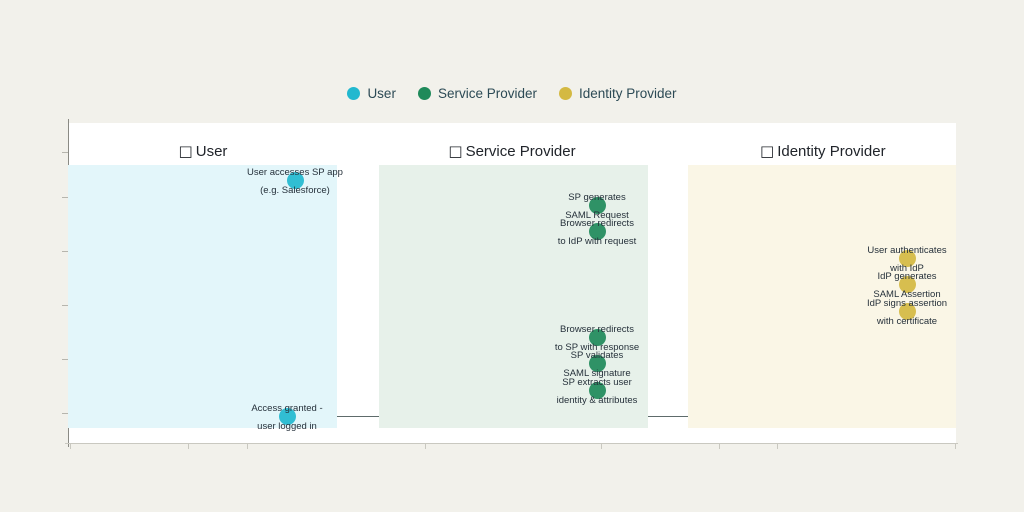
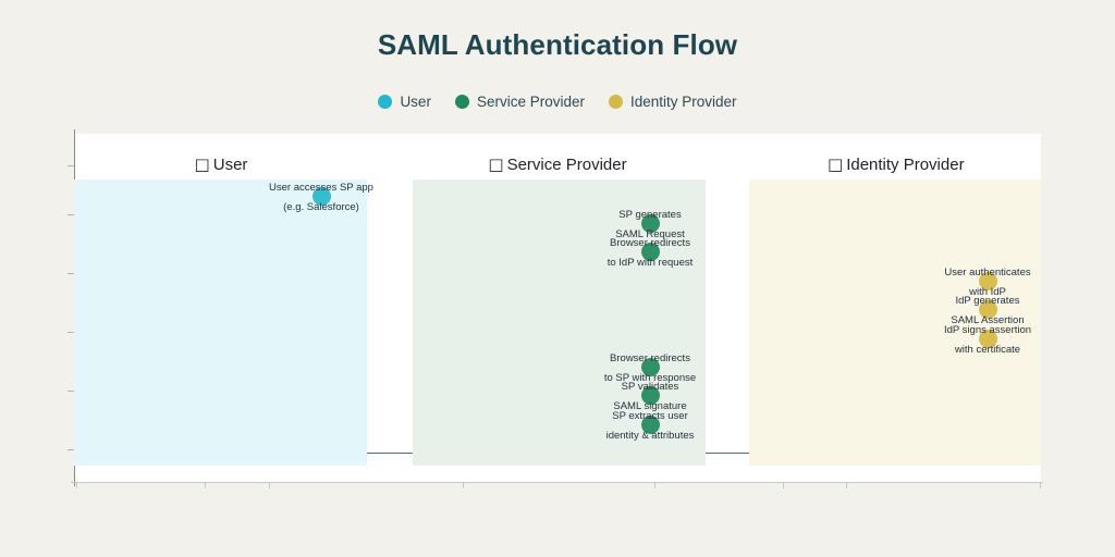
+ SAML Authentication Flow
  User
  Service Provider
  Identity Provider
  □ User
  □ Service Provider
  □ Identity Provider
  User accesses SP app
  (e.g. Salesforce)
  SP generates
  SAML Request
  Browser redirects
  to IdP with request
  User authenticates
  with IdP
  IdP generates
  SAML Assertion
  IdP signs assertion
  with certificate
  Browser redirects
  to SP with response
  SP validates
  SAML signature
  SP extracts user
  identity & attributes
- Access granted -
- user logged in
